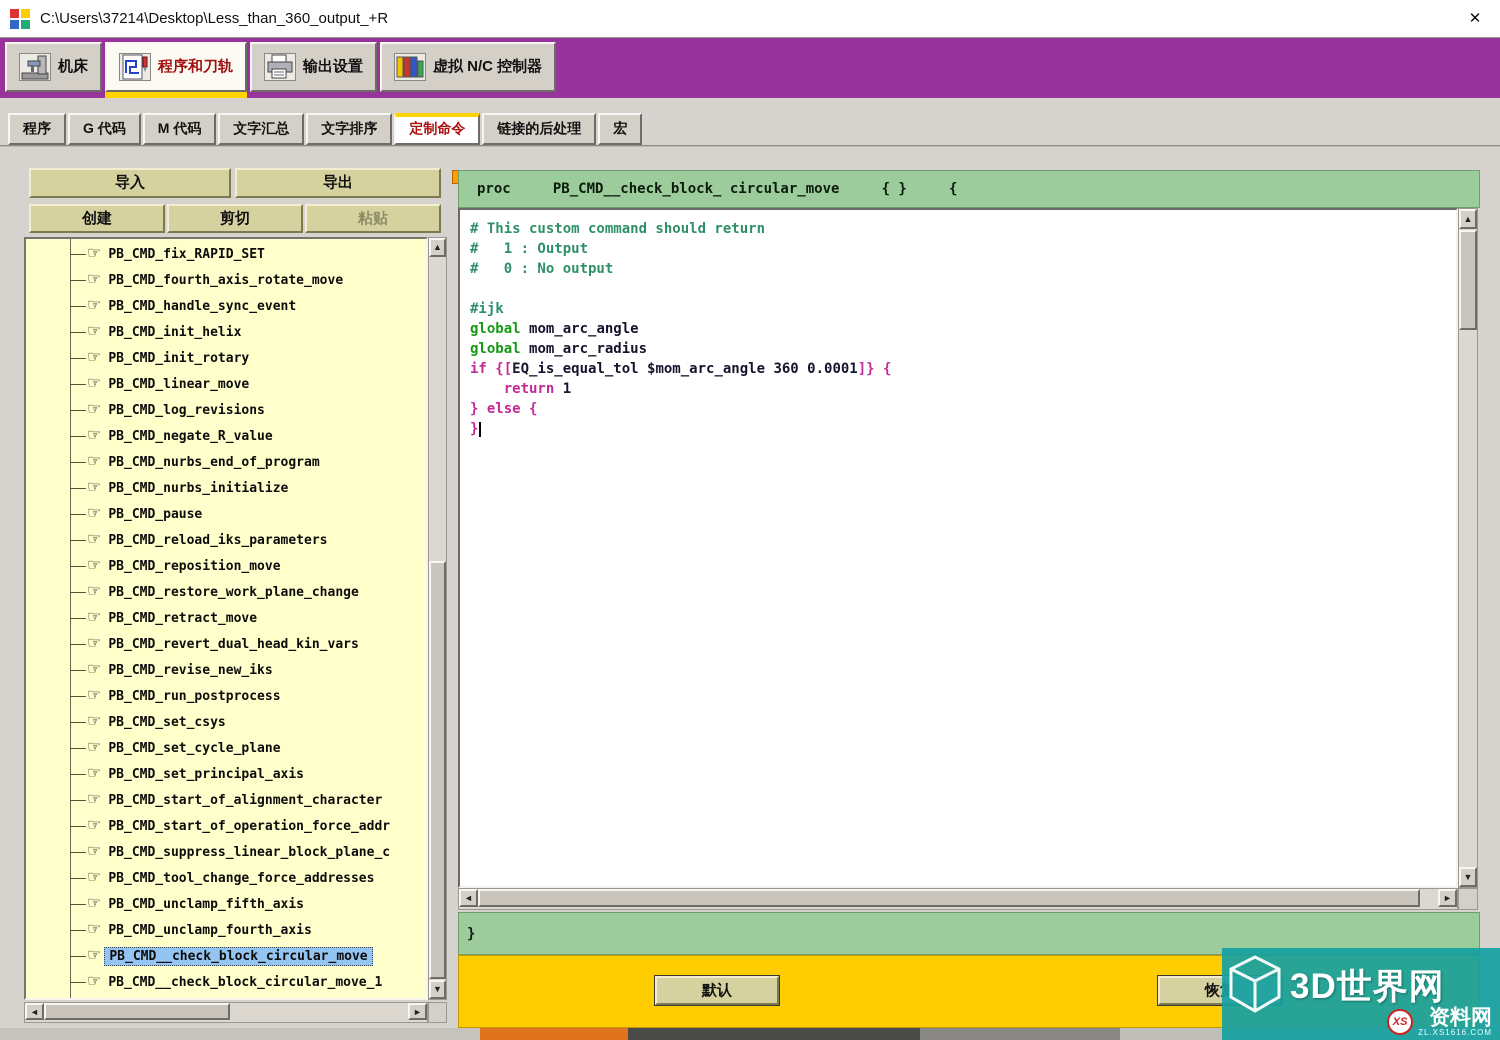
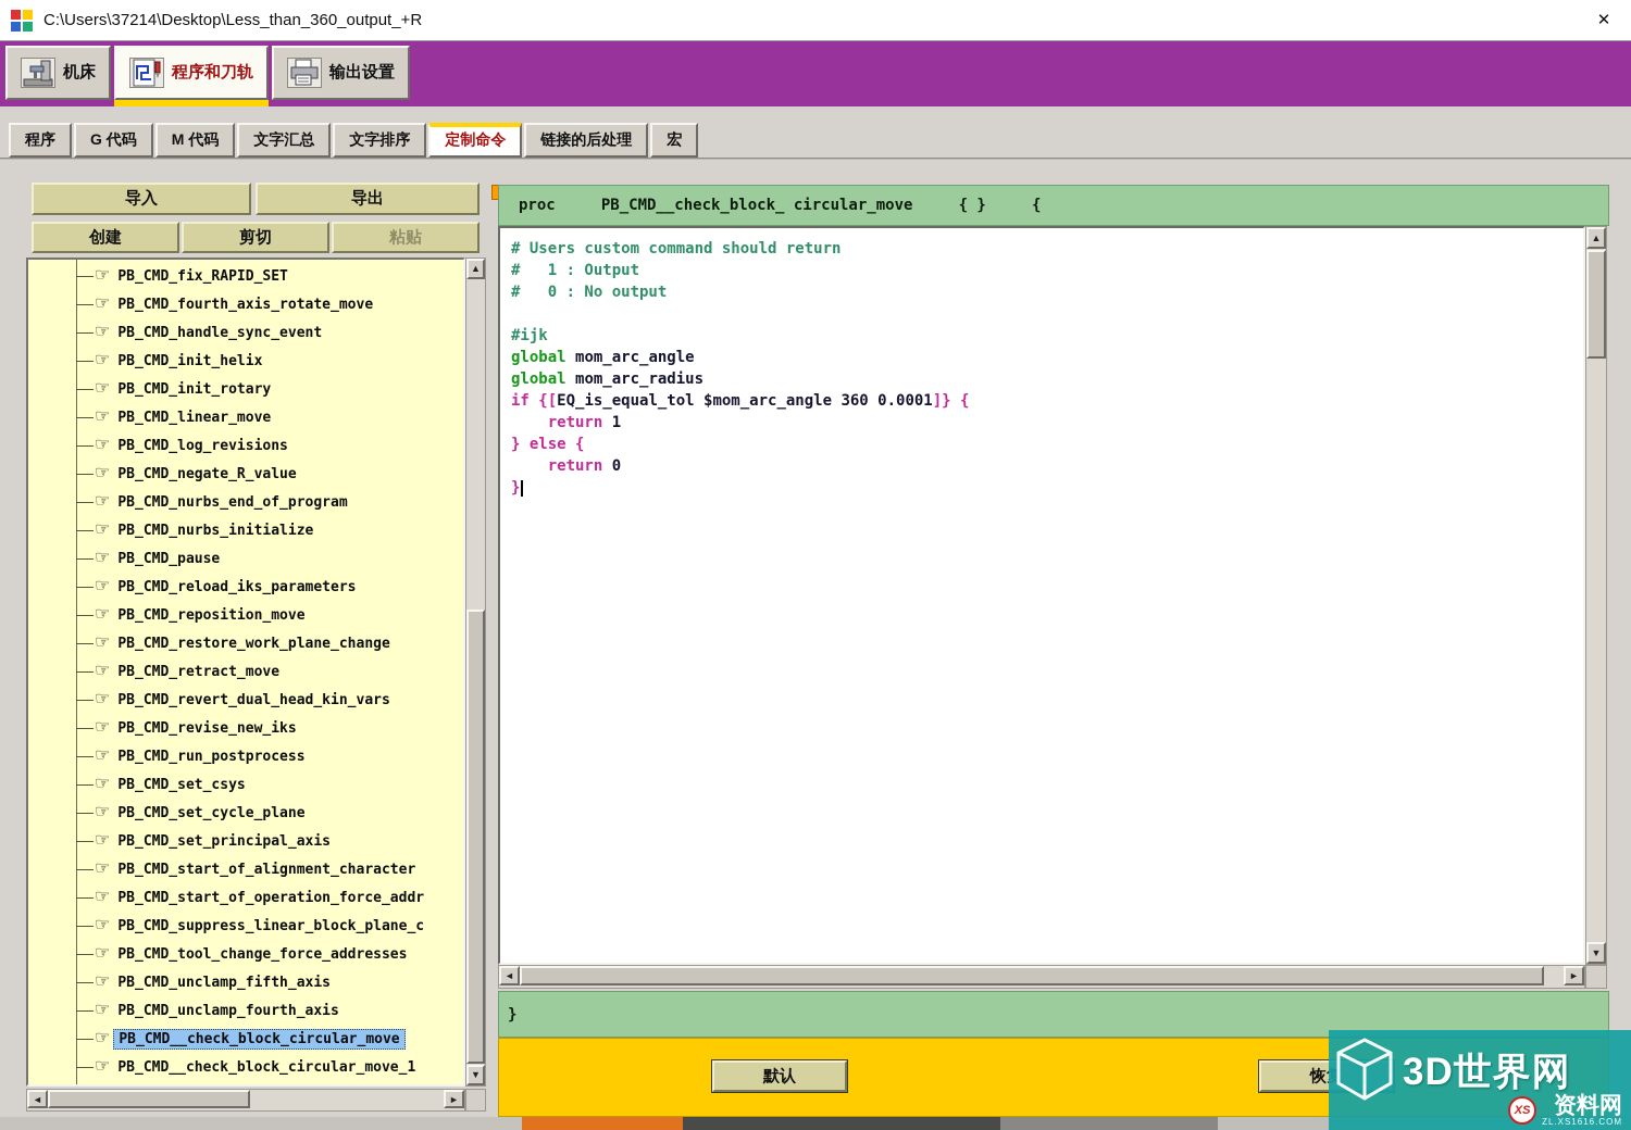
  C:\Users\37214\Desktop\Less_than_360_output_+R
  ✕
  机床
  程序和刀轨
  输出设置
- 虚拟 N/C 控制器
  程序
  G 代码
  M 代码
  文字汇总
  文字排序
  定制命令
  链接的后处理
  宏
  导入
  导出
  创建
  剪切
  粘贴
  ☞
  PB_CMD_fix_RAPID_SET
  ☞
  PB_CMD_fourth_axis_rotate_move
  ☞
  PB_CMD_handle_sync_event
  ☞
  PB_CMD_init_helix
  ☞
  PB_CMD_init_rotary
  ☞
  PB_CMD_linear_move
  ☞
  PB_CMD_log_revisions
  ☞
  PB_CMD_negate_R_value
  ☞
  PB_CMD_nurbs_end_of_program
  ☞
  PB_CMD_nurbs_initialize
  ☞
  PB_CMD_pause
  ☞
  PB_CMD_reload_iks_parameters
  ☞
  PB_CMD_reposition_move
  ☞
  PB_CMD_restore_work_plane_change
  ☞
  PB_CMD_retract_move
  ☞
  PB_CMD_revert_dual_head_kin_vars
  ☞
  PB_CMD_revise_new_iks
  ☞
  PB_CMD_run_postprocess
  ☞
  PB_CMD_set_csys
  ☞
  PB_CMD_set_cycle_plane
  ☞
  PB_CMD_set_principal_axis
  ☞
  PB_CMD_start_of_alignment_character
  ☞
  PB_CMD_start_of_operation_force_addr
  ☞
  PB_CMD_suppress_linear_block_plane_c
  ☞
  PB_CMD_tool_change_force_addresses
  ☞
  PB_CMD_unclamp_fifth_axis
  ☞
  PB_CMD_unclamp_fourth_axis
  ☞
  PB_CMD__check_block_circular_move
  ☞
  PB_CMD__check_block_circular_move_1
  ▲
  ▼
  ◄
  ►
  proc PB_CMD__check_block_ circular_move { } {
- # This custom command should return
+ # Users custom command should return
  # 1 : Output
  # 0 : No output
  #ijk
  global mom_arc_angle
  global mom_arc_radius
  if {[EQ_is_equal_tol $mom_arc_angle 360 0.0001]} {
  return 1
  } else {
+ return 0
  }
  ▲
  ▼
  ◄
  ►
  }
  默认
  3D世界网
  XS
  资料网
  ZL.XS1616.COM
